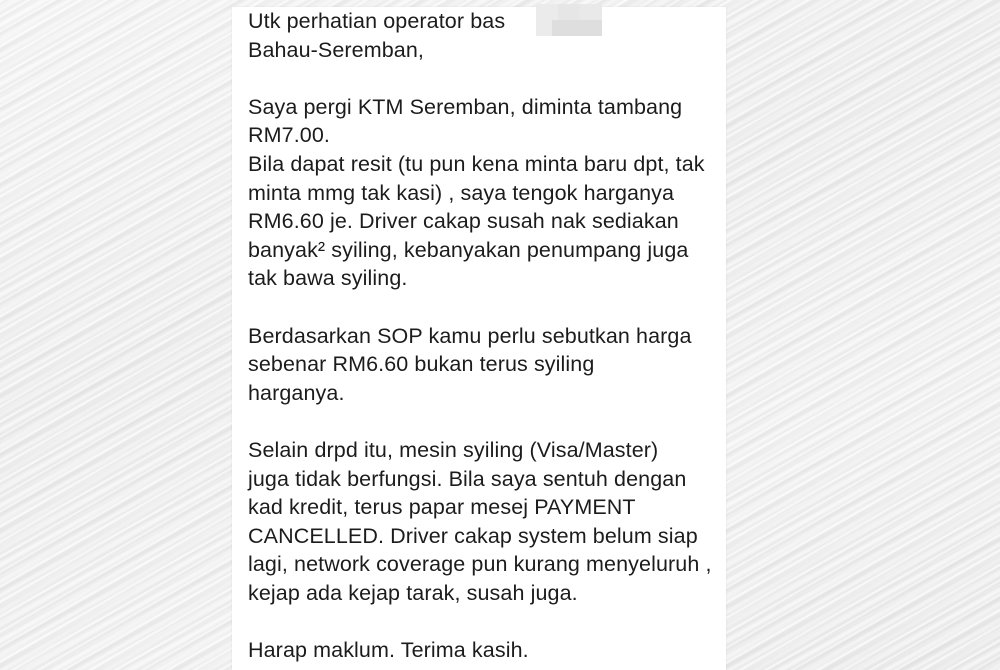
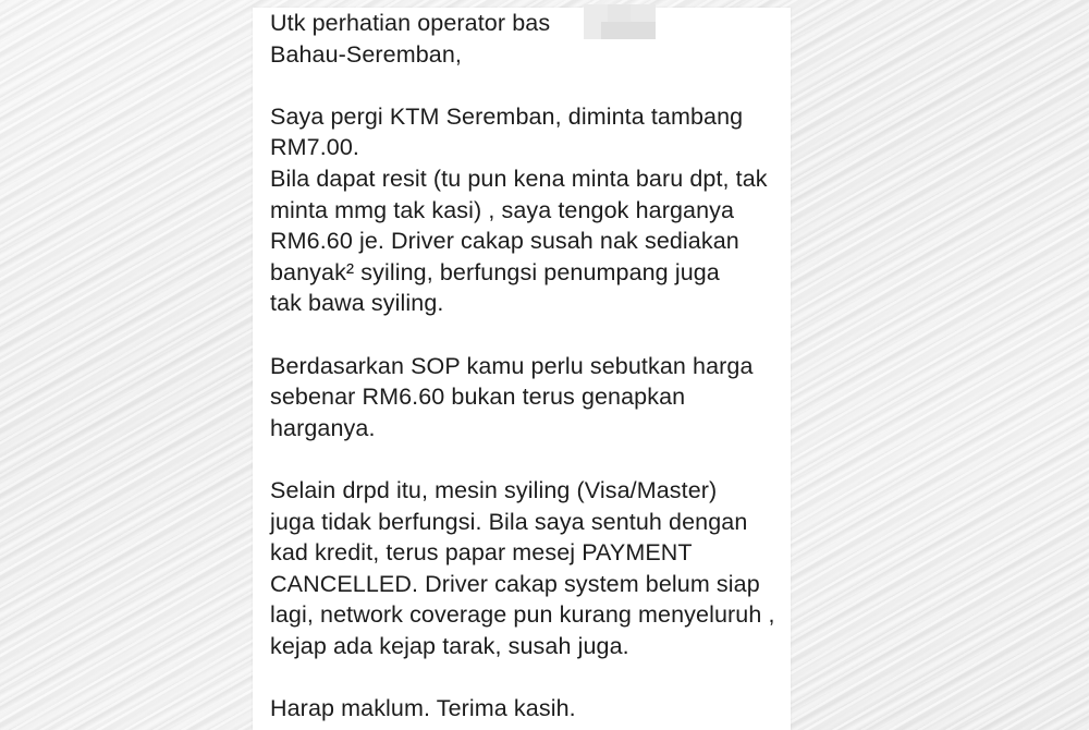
  Utk perhatian operator bas
  Bahau-Seremban,
  Saya pergi KTM Seremban, diminta tambang
  RM7.00.
  Bila dapat resit (tu pun kena minta baru dpt, tak
  minta mmg tak kasi) , saya tengok harganya
  RM6.60 je. Driver cakap susah nak sediakan
- banyak² syiling, kebanyakan penumpang juga
+ banyak² syiling, berfungsi penumpang juga
  tak bawa syiling.
  Berdasarkan SOP kamu perlu sebutkan harga
- sebenar RM6.60 bukan terus syiling
+ sebenar RM6.60 bukan terus genapkan
  harganya.
  Selain drpd itu, mesin syiling (Visa/Master)
  juga tidak berfungsi. Bila saya sentuh dengan
  kad kredit, terus papar mesej PAYMENT
  CANCELLED. Driver cakap system belum siap
  lagi, network coverage pun kurang menyeluruh ,
  kejap ada kejap tarak, susah juga.
  Harap maklum. Terima kasih.
